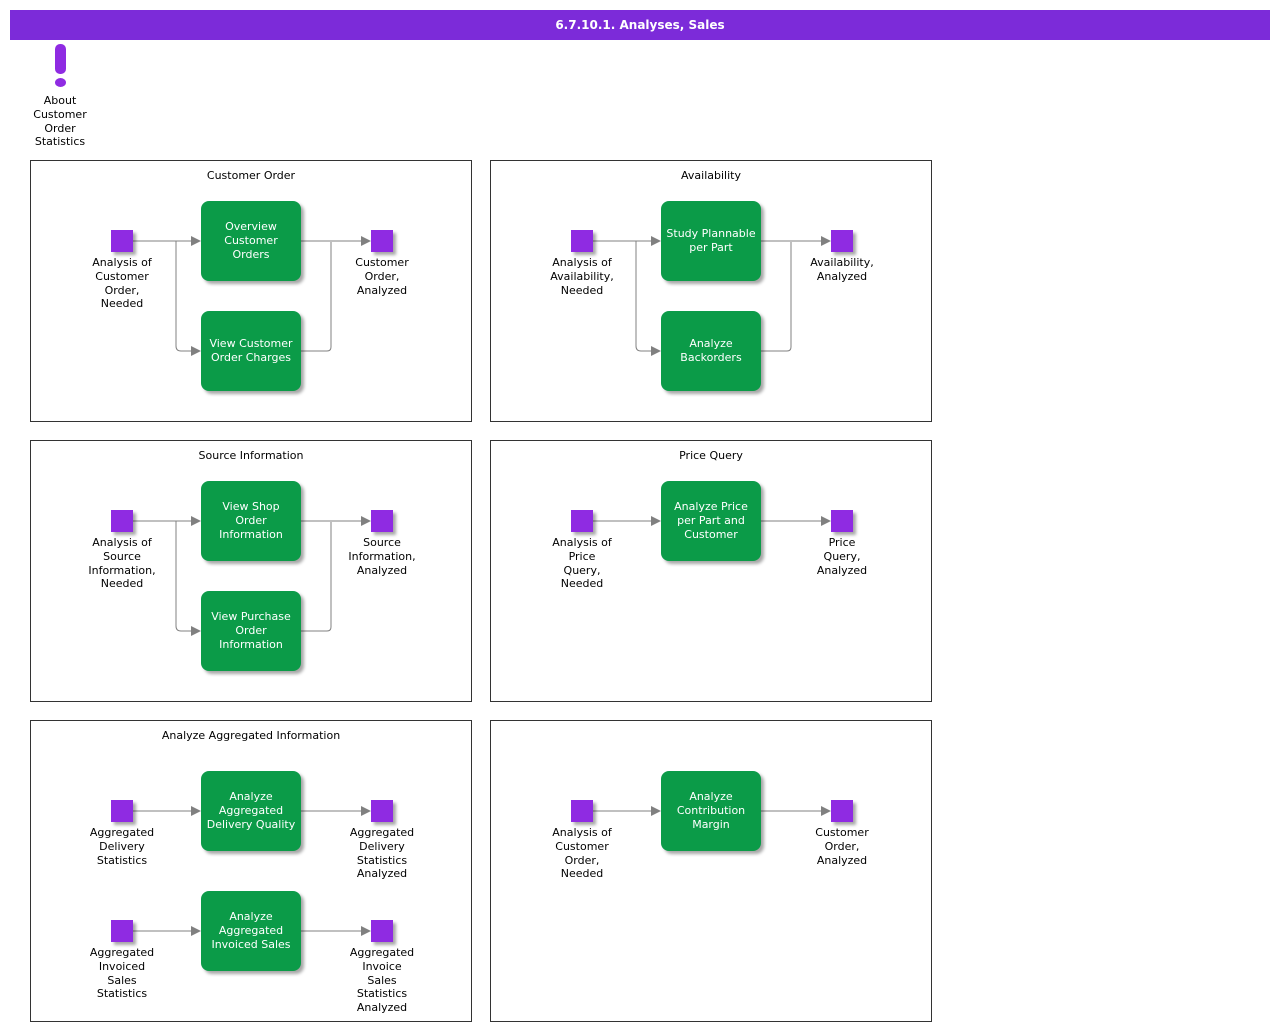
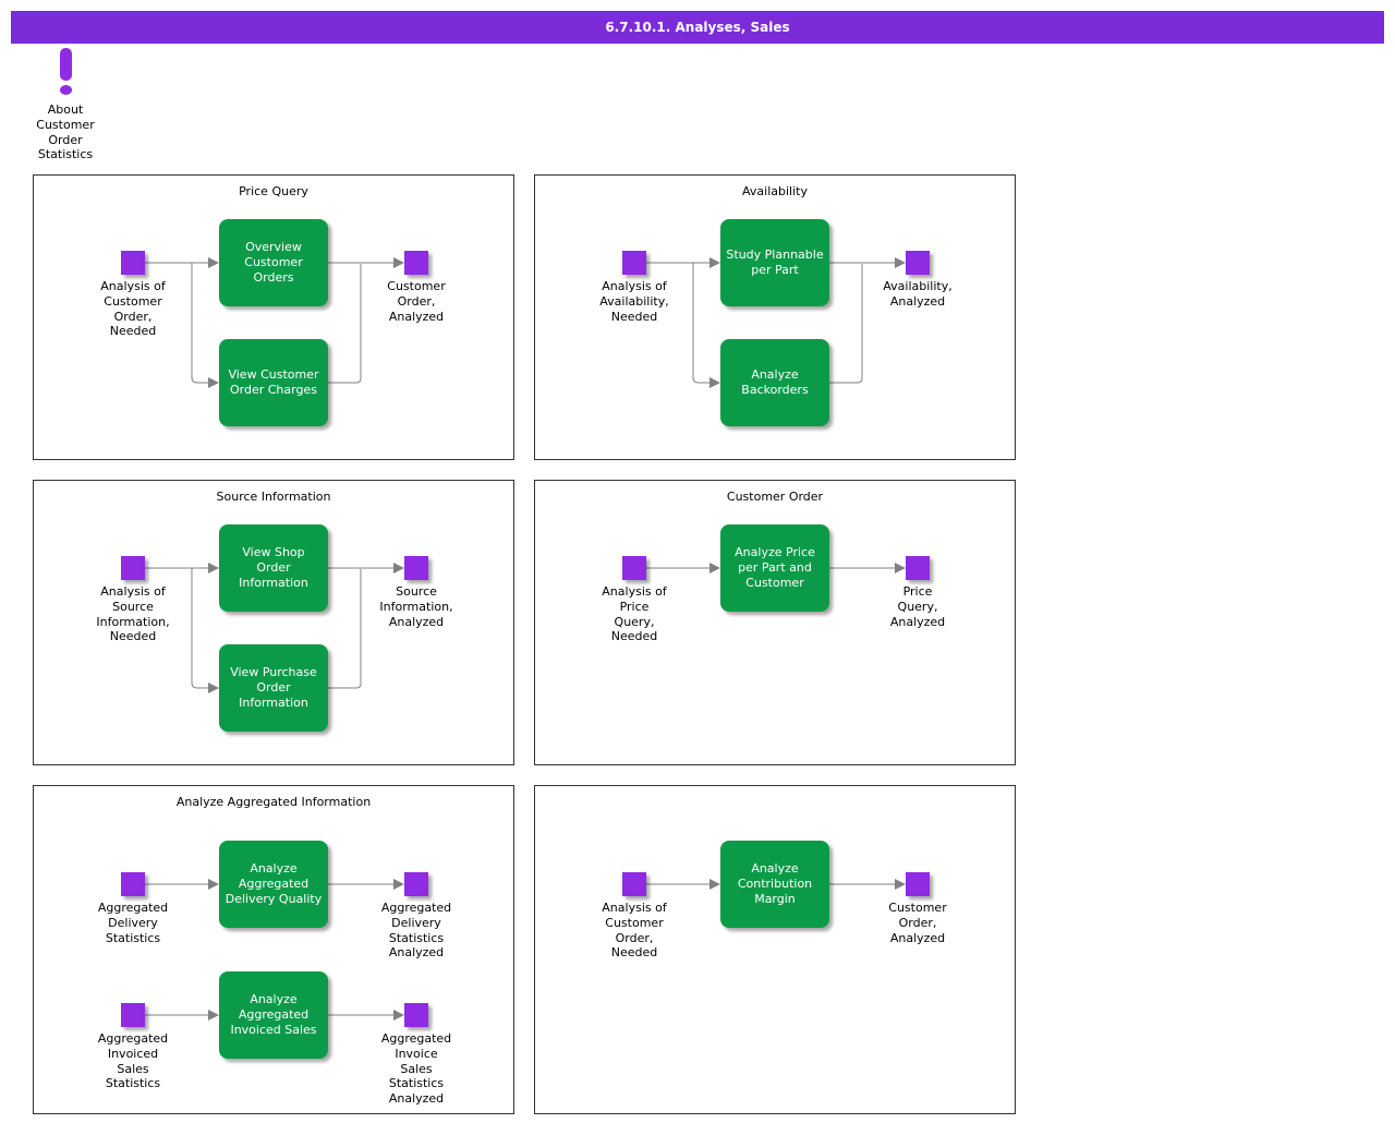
  6.7.10.1. Analyses, Sales
  About
  Customer
  Order
  Statistics
- Customer Order
+ Price Query
  Analysis of
  Customer
  Order,
  Needed
  Overview
  Customer
  Orders
  View Customer
  Order Charges
  Customer
  Order,
  Analyzed
  Availability
  Analysis of
  Availability,
  Needed
  Study Plannable
  per Part
  Analyze
  Backorders
  Availability,
  Analyzed
  Source Information
  Analysis of
  Source
  Information,
  Needed
  View Shop
  Order
  Information
  View Purchase
  Order
  Information
  Source
  Information,
  Analyzed
- Price Query
+ Customer Order
  Analysis of
  Price
  Query,
  Needed
  Analyze Price
  per Part and
  Customer
  Price
  Query,
  Analyzed
  Analyze Aggregated Information
  Aggregated
  Delivery
  Statistics
  Analyze
  Aggregated
  Delivery Quality
  Aggregated
  Delivery
  Statistics
  Analyzed
  Aggregated
  Invoiced
  Sales
  Statistics
  Analyze
  Aggregated
  Invoiced Sales
  Aggregated
  Invoice
  Sales
  Statistics
  Analyzed
  Analysis of
  Customer
  Order,
  Needed
  Analyze
  Contribution
  Margin
  Customer
  Order,
  Analyzed
